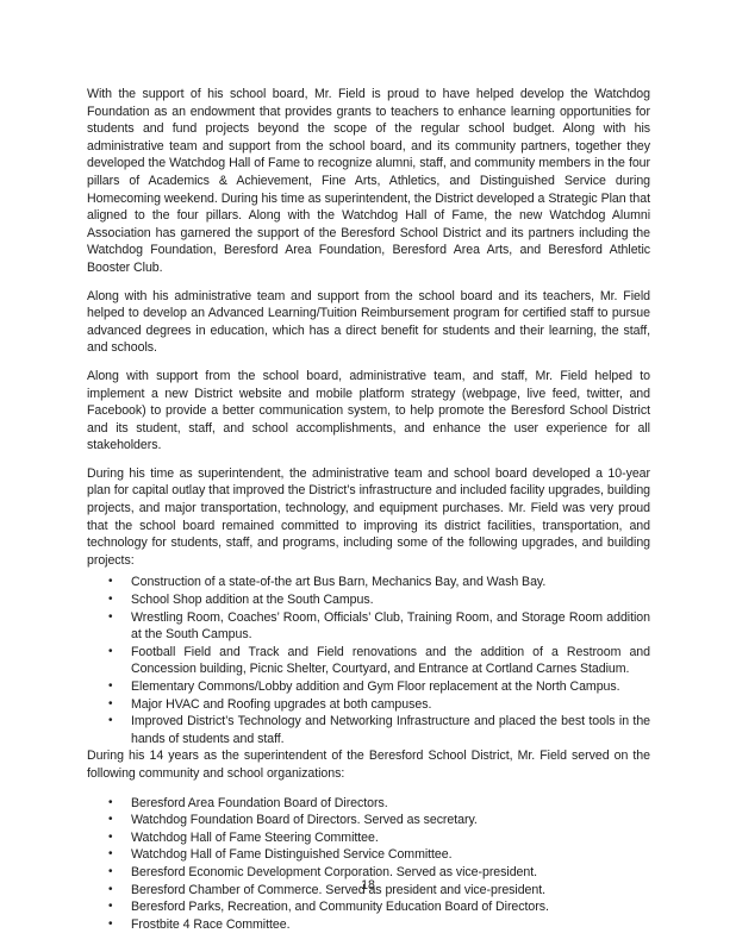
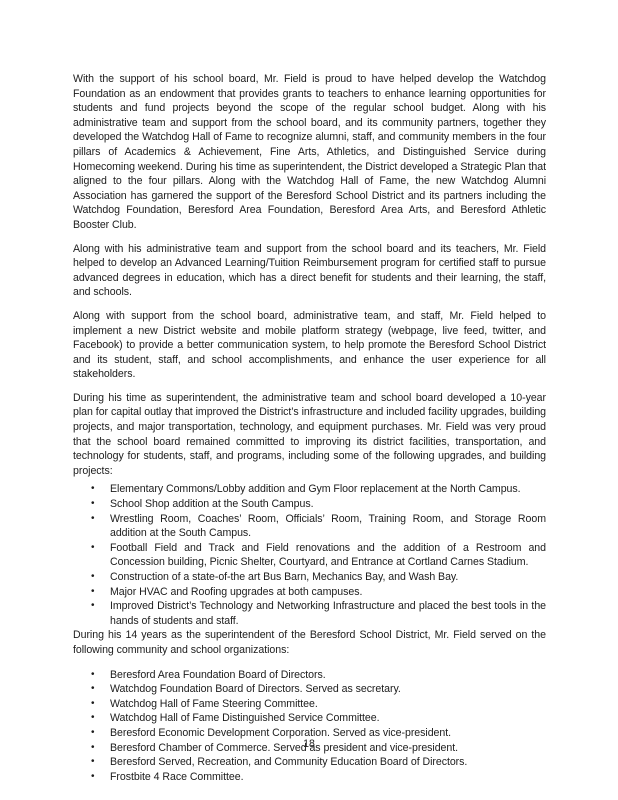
  With the support of his school board, Mr. Field is proud to have helped develop the Watchdog Foundation as an endowment that provides grants to teachers to enhance learning opportunities for students and fund projects beyond the scope of the regular school budget. Along with his administrative team and support from the school board, and its community partners, together they developed the Watchdog Hall of Fame to recognize alumni, staff, and community members in the four pillars of Academics & Achievement, Fine Arts, Athletics, and Distinguished Service during Homecoming weekend. During his time as superintendent, the District developed a Strategic Plan that aligned to the four pillars. Along with the Watchdog Hall of Fame, the new Watchdog Alumni Association has garnered the support of the Beresford School District and its partners including the Watchdog Foundation, Beresford Area Foundation, Beresford Area Arts, and Beresford Athletic Booster Club.
  Along with his administrative team and support from the school board and its teachers, Mr. Field helped to develop an Advanced Learning/Tuition Reimbursement program for certified staff to pursue advanced degrees in education, which has a direct benefit for students and their learning, the staff, and schools.
  Along with support from the school board, administrative team, and staff, Mr. Field helped to implement a new District website and mobile platform strategy (webpage, live feed, twitter, and Facebook) to provide a better communication system, to help promote the Beresford School District and its student, staff, and school accomplishments, and enhance the user experience for all stakeholders.
  During his time as superintendent, the administrative team and school board developed a 10-year plan for capital outlay that improved the District’s infrastructure and included facility upgrades, building projects, and major transportation, technology, and equipment purchases. Mr. Field was very proud that the school board remained committed to improving its district facilities, transportation, and technology for students, staff, and programs, including some of the following upgrades, and building projects:
  •
- Construction of a state-of-the art Bus Barn, Mechanics Bay, and Wash Bay.
+ Elementary Commons/Lobby addition and Gym Floor replacement at the North Campus.
  •
  School Shop addition at the South Campus.
  •
- Wrestling Room, Coaches’ Room, Officials’ Club, Training Room, and Storage Room addition at the South Campus.
+ Wrestling Room, Coaches’ Room, Officials’ Room, Training Room, and Storage Room addition at the South Campus.
  •
  Football Field and Track and Field renovations and the addition of a Restroom and Concession building, Picnic Shelter, Courtyard, and Entrance at Cortland Carnes Stadium.
  •
- Elementary Commons/Lobby addition and Gym Floor replacement at the North Campus.
+ Construction of a state-of-the art Bus Barn, Mechanics Bay, and Wash Bay.
  •
  Major HVAC and Roofing upgrades at both campuses.
  •
  Improved District’s Technology and Networking Infrastructure and placed the best tools in the hands of students and staff.
  During his 14 years as the superintendent of the Beresford School District, Mr. Field served on the following community and school organizations:
  •
  Beresford Area Foundation Board of Directors.
  •
  Watchdog Foundation Board of Directors. Served as secretary.
  •
  Watchdog Hall of Fame Steering Committee.
  •
  Watchdog Hall of Fame Distinguished Service Committee.
  •
  Beresford Economic Development Corporation. Served as vice-president.
  •
  Beresford Chamber of Commerce. Served as president and vice-president.
  •
- Beresford Parks, Recreation, and Community Education Board of Directors.
+ Beresford Served, Recreation, and Community Education Board of Directors.
  •
  Frostbite 4 Race Committee.
  18
